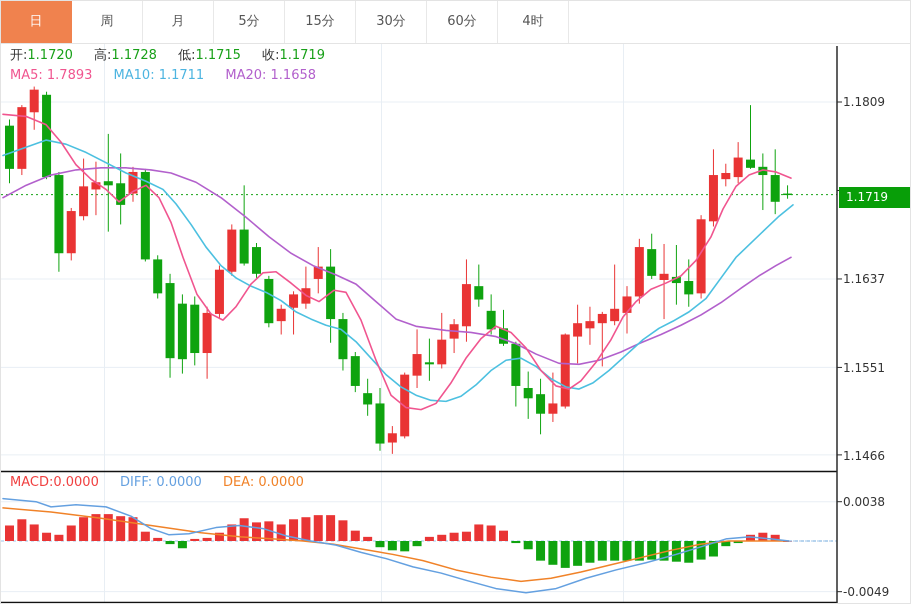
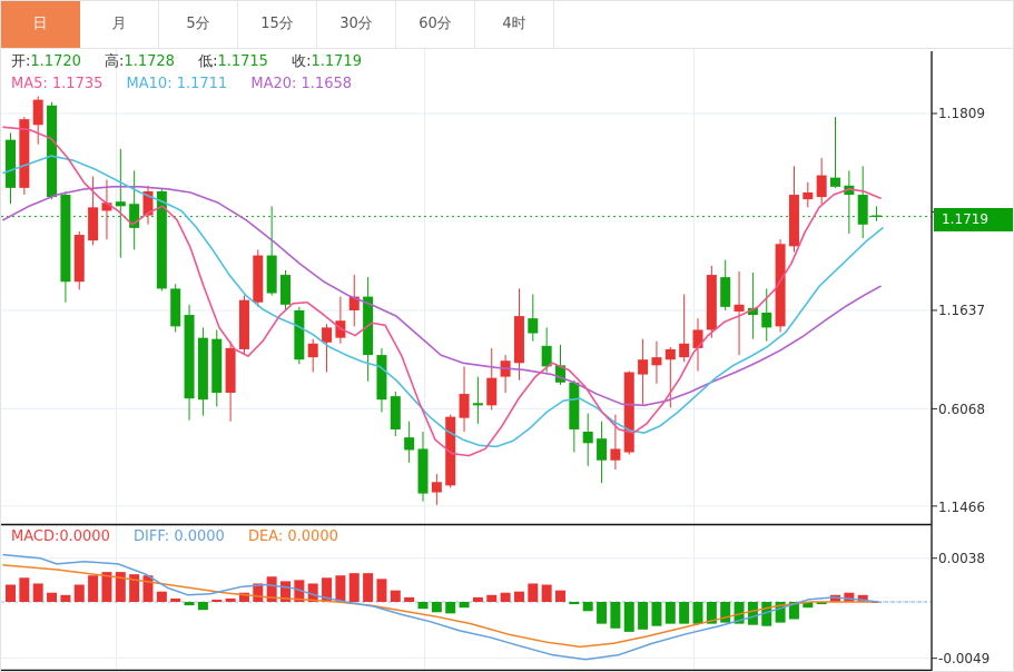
  日
- 周
  月
  5分
  15分
  30分
  60分
  4时
  开:1.1720 高:1.1728 低:1.1715 收:1.1719
- MA5: 1.7893 MA10: 1.1711 MA20: 1.1658
+ MA5: 1.1735 MA10: 1.1711 MA20: 1.1658
  MACD:0.0000 DIFF: 0.0000 DEA: 0.0000
  1.1809
  1.1637
- 1.1551
+ 0.6068
  1.1466
  0.0038
  -0.0049
  1.1719
